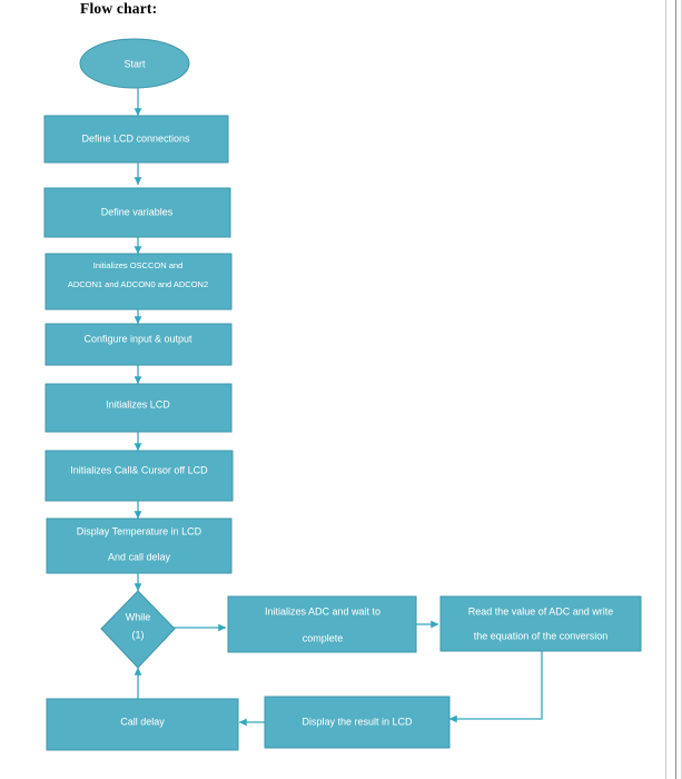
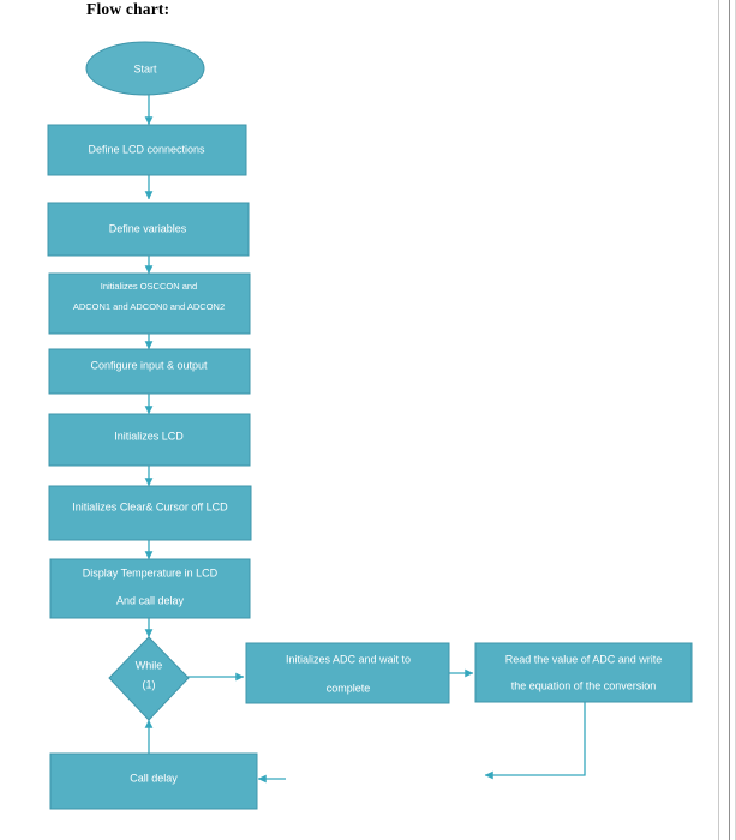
  Flow chart:
  Start
  Define LCD connections
  Define variables
  Initializes OSCCON and
  ADCON1 and ADCON0 and ADCON2
  Configure input & output
  Initializes LCD
- Initializes Call& Cursor off LCD
+ Initializes Clear& Cursor off LCD
  Display Temperature in LCD
  And call delay
  While
  (1)
  Initializes ADC and wait to
  complete
  Read the value of ADC and write
  the equation of the conversion
- Display the result in LCD
  Call delay
